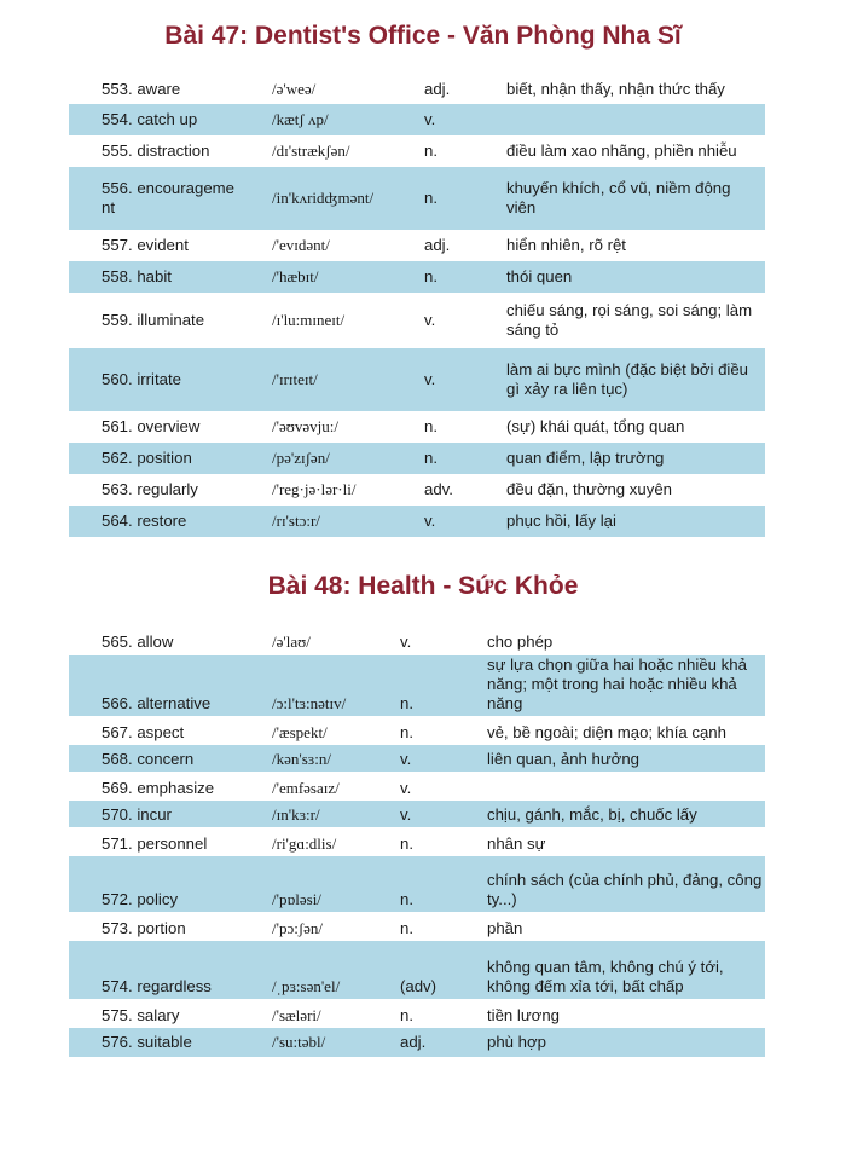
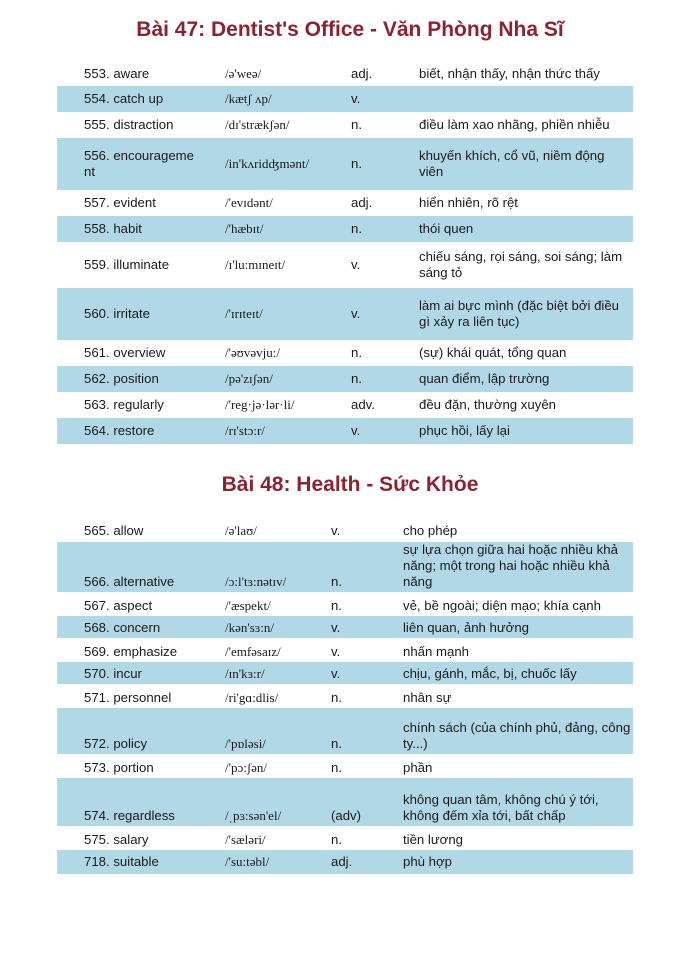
  Bài 47: Dentist's Office - Văn Phòng Nha Sĩ
  553. aware
  /ə'weə/
  adj.
  biết, nhận thấy, nhận thức thấy
  554. catch up
  /kætʃ ʌp/
  v.
  555. distraction
  /dɪ'strækʃən/
  n.
  điều làm xao nhãng, phiền nhiễu
  556. encourageme nt
  /in'kʌridʤmənt/
  n.
  khuyến khích, cổ vũ, niềm động viên
  557. evident
  /'evɪdənt/
  adj.
  hiển nhiên, rõ rệt
  558. habit
  /'hæbɪt/
  n.
  thói quen
  559. illuminate
  /ɪ'lu:mɪneɪt/
  v.
  chiếu sáng, rọi sáng, soi sáng; làm sáng tỏ
  560. irritate
  /'ɪrɪteɪt/
  v.
  làm ai bực mình (đặc biệt bởi điều gì xảy ra liên tục)
  561. overview
  /'əʊvəvju:/
  n.
  (sự) khái quát, tổng quan
  562. position
  /pə'zɪʃən/
  n.
  quan điểm, lập trường
  563. regularly
  /'reg·jə·lər·li/
  adv.
  đều đặn, thường xuyên
  564. restore
  /rɪ'stɔ:r/
  v.
  phục hồi, lấy lại
  Bài 48: Health - Sức Khỏe
  565. allow
  /ə'laʊ/
  v.
  cho phép
  566. alternative
  /ɔ:l'tɜ:nətɪv/
  n.
  sự lựa chọn giữa hai hoặc nhiều khả năng; một trong hai hoặc nhiều khả năng
  567. aspect
  /'æspekt/
  n.
  vẻ, bề ngoài; diện mạo; khía cạnh
  568. concern
  /kən'sɜ:n/
  v.
  liên quan, ảnh hưởng
  569. emphasize
  /'emfəsaɪz/
  v.
+ nhấn mạnh
  570. incur
  /ɪn'kɜ:r/
  v.
  chịu, gánh, mắc, bị, chuốc lấy
  571. personnel
  /ri'gɑ:dlis/
  n.
  nhân sự
  572. policy
  /'pɒləsi/
  n.
  chính sách (của chính phủ, đảng, công ty...)
  573. portion
  /'pɔ:ʃən/
  n.
  phần
  574. regardless
  /ˌpɜ:sən'el/
  (adv)
  không quan tâm, không chú ý tới, không đếm xỉa tới, bất chấp
  575. salary
  /'sæləri/
  n.
  tiền lương
- 576. suitable
+ 718. suitable
  /'su:təbl/
  adj.
  phù hợp
